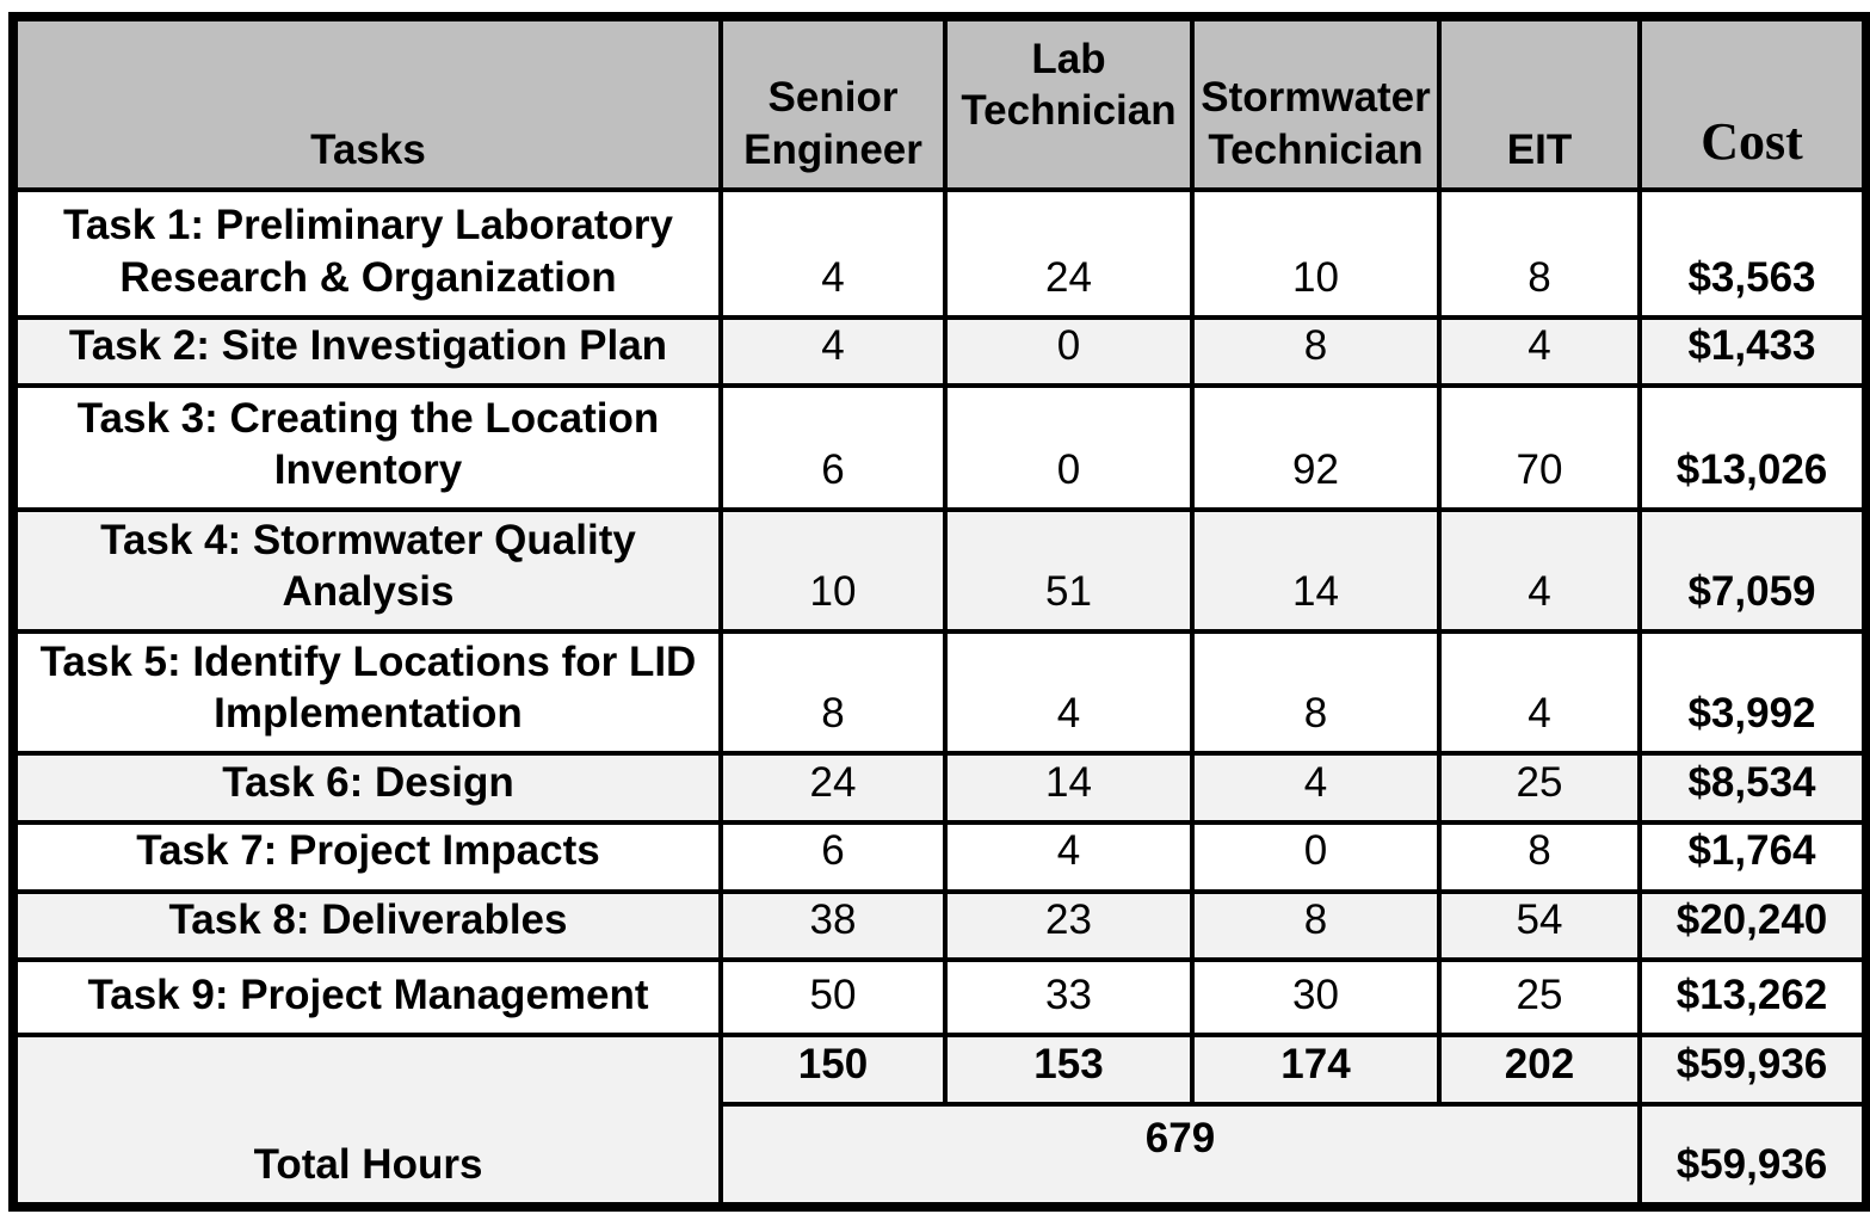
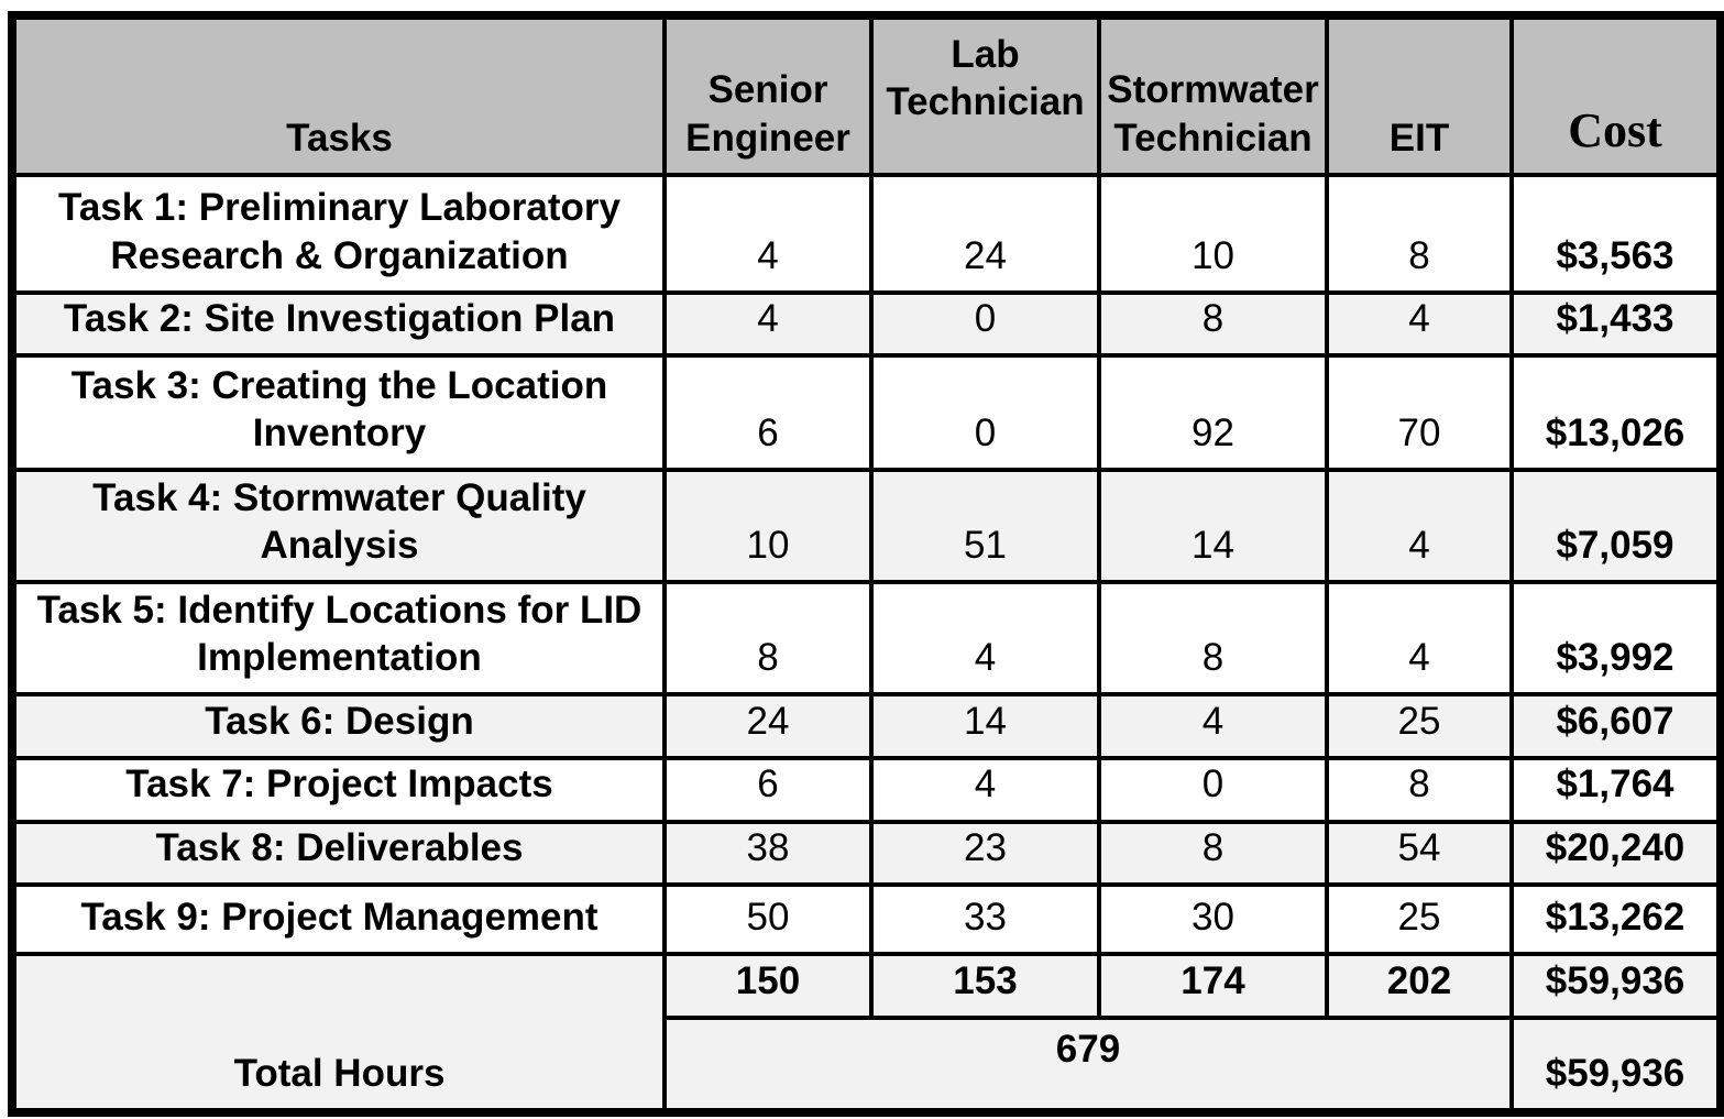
  Tasks	Senior Engineer	Lab Technician	Stormwater Technician	EIT	Cost
  Task 1: Preliminary Laboratory Research & Organization	4	24	10	8	$3,563
  Task 2: Site Investigation Plan	4	0	8	4	$1,433
  Task 3: Creating the Location Inventory	6	0	92	70	$13,026
  Task 4: Stormwater Quality Analysis	10	51	14	4	$7,059
  Task 5: Identify Locations for LID Implementation	8	4	8	4	$3,992
- Task 6: Design	24	14	4	25	$8,534
+ Task 6: Design	24	14	4	25	$6,607
  Task 7: Project Impacts	6	4	0	8	$1,764
  Task 8: Deliverables	38	23	8	54	$20,240
  Task 9: Project Management	50	33	30	25	$13,262
  Total Hours	150	153	174	202	$59,936
  679	$59,936
